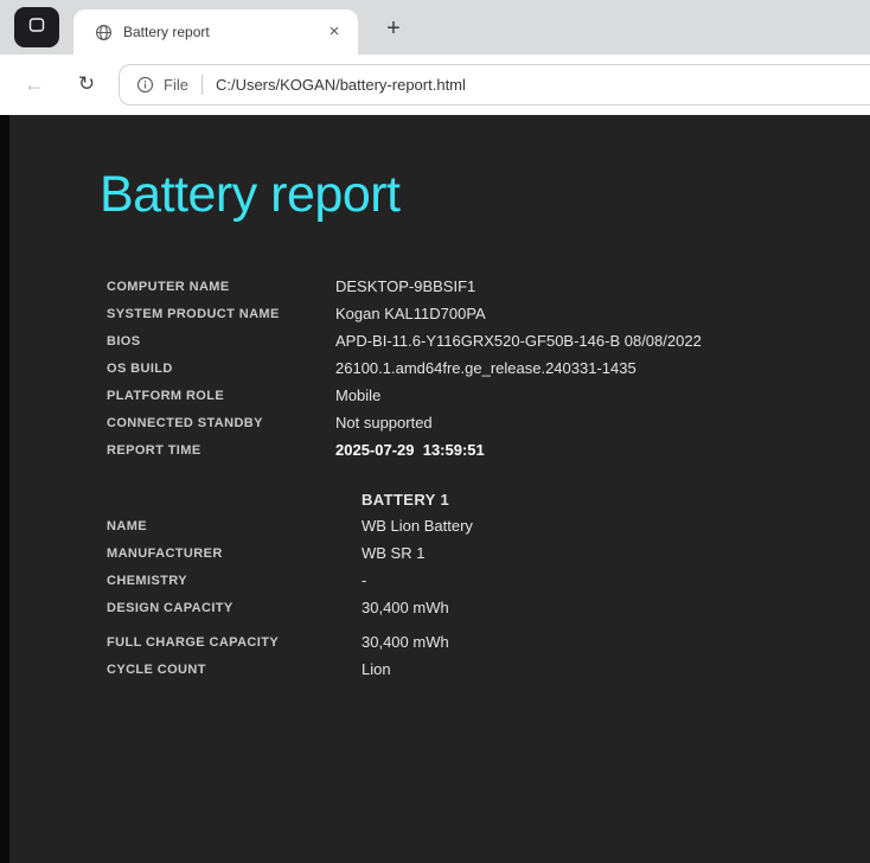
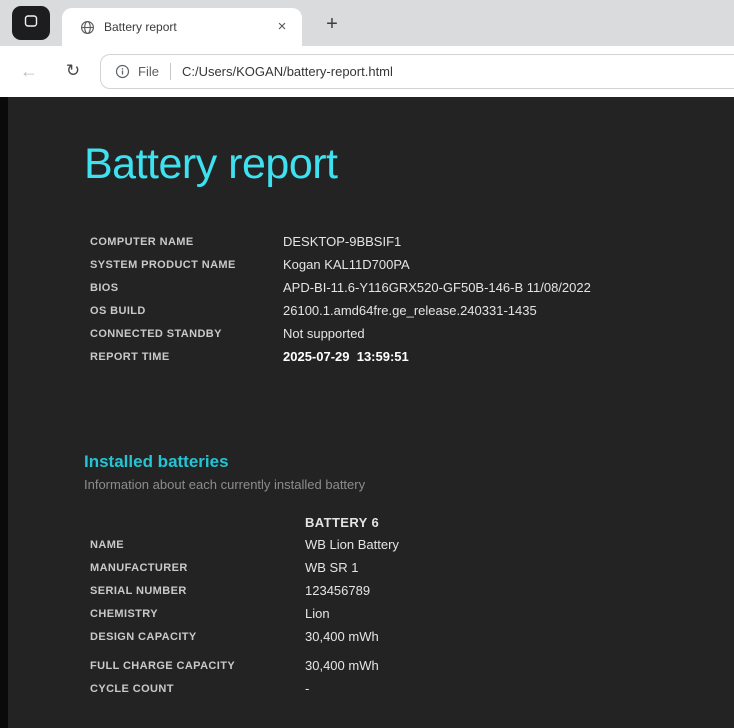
  Battery report
  ×
  +
  ←
  ↻
  File
  C:/Users/KOGAN/battery-report.html
  Battery report
  COMPUTER NAME
  DESKTOP-9BBSIF1
  SYSTEM PRODUCT NAME
  Kogan KAL11D700PA
  BIOS
- APD-BI-11.6-Y116GRX520-GF50B-146-B 08/08/2022
+ APD-BI-11.6-Y116GRX520-GF50B-146-B 11/08/2022
  OS BUILD
  26100.1.amd64fre.ge_release.240331-1435
- PLATFORM ROLE
- Mobile
  CONNECTED STANDBY
  Not supported
  REPORT TIME
  2025-07-29 13:59:51
+ Installed batteries
+ Information about each currently installed battery
- BATTERY 1
+ BATTERY 6
  NAME
  WB Lion Battery
  MANUFACTURER
  WB SR 1
+ SERIAL NUMBER
+ 123456789
  CHEMISTRY
- -
+ Lion
  DESIGN CAPACITY
  30,400 mWh
  FULL CHARGE CAPACITY
  30,400 mWh
  CYCLE COUNT
- Lion
+ -
